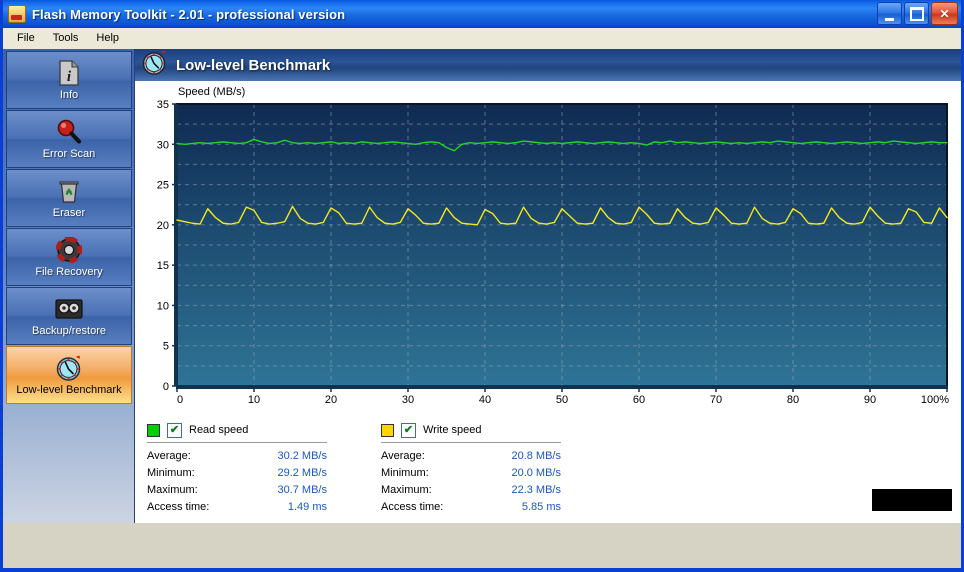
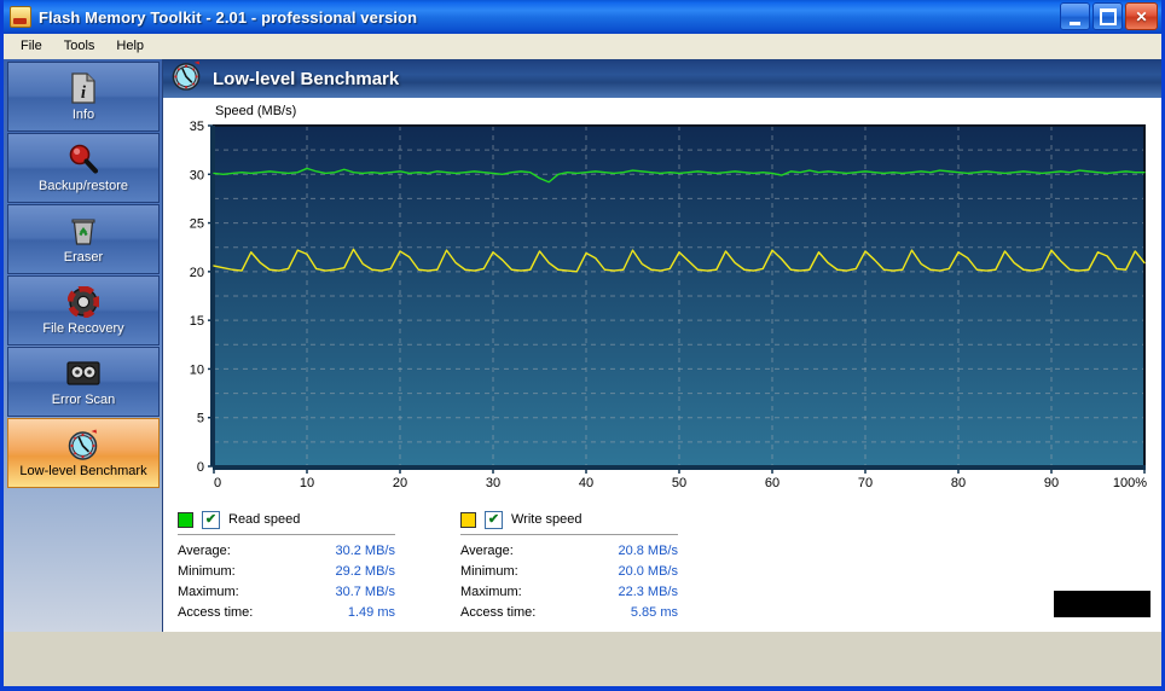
  Flash Memory Toolkit - 2.01 - professional version
  ✕
  File
  Tools
  Help
  i
  Info
- Error Scan
+ Backup/restore
  Eraser
  File Recovery
- Backup/restore
+ Error Scan
  Low-level Benchmark
  Low-level Benchmark
  Speed (MB/s)
  0
  5
  10
  15
  20
  25
  30
  35
  0
  10
  20
  30
  40
  50
  60
  70
  80
  90
  100%
  ✔
  Read speed
  Average:
  30.2 MB/s
  Minimum:
  29.2 MB/s
  Maximum:
  30.7 MB/s
  Access time:
  1.49 ms
  ✔
  Write speed
  Average:
  20.8 MB/s
  Minimum:
  20.0 MB/s
  Maximum:
  22.3 MB/s
  Access time:
  5.85 ms
